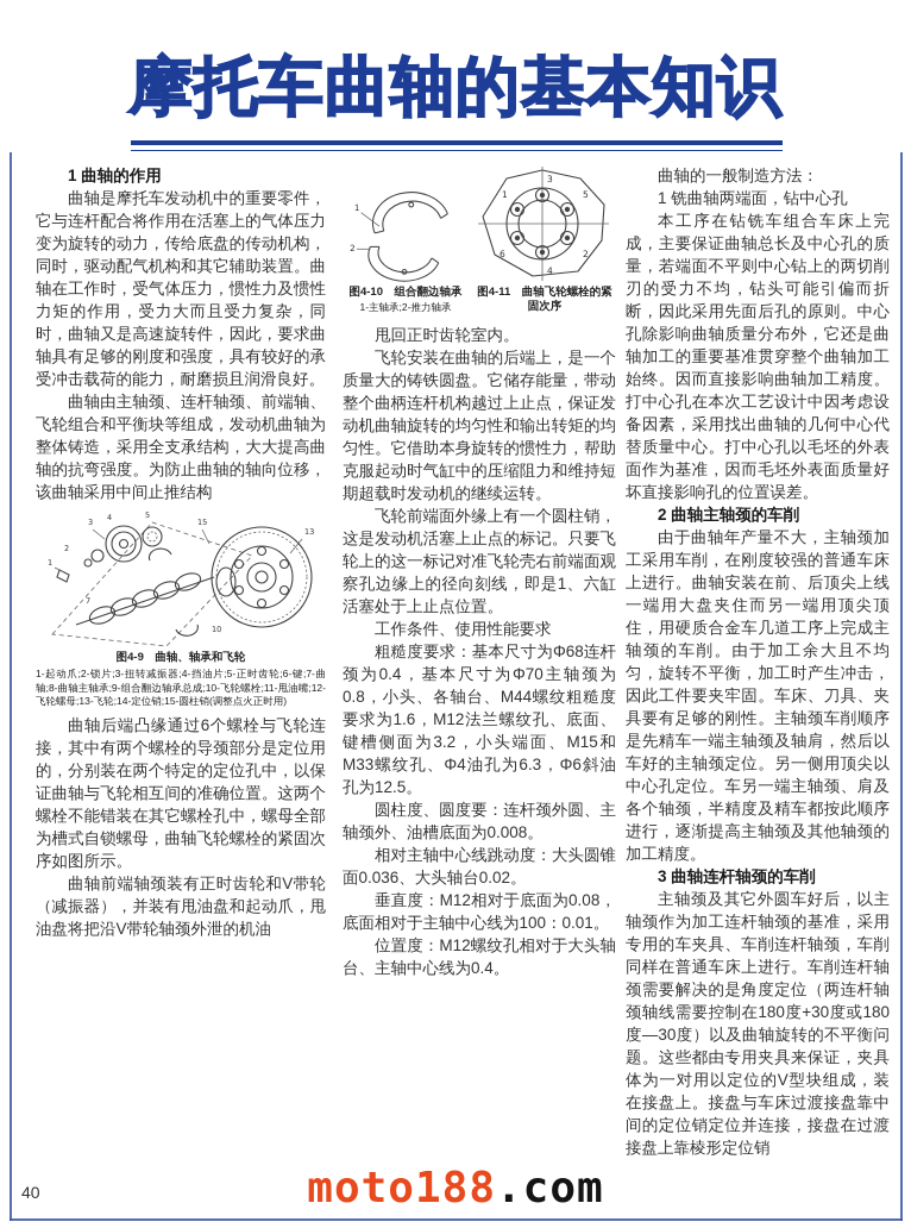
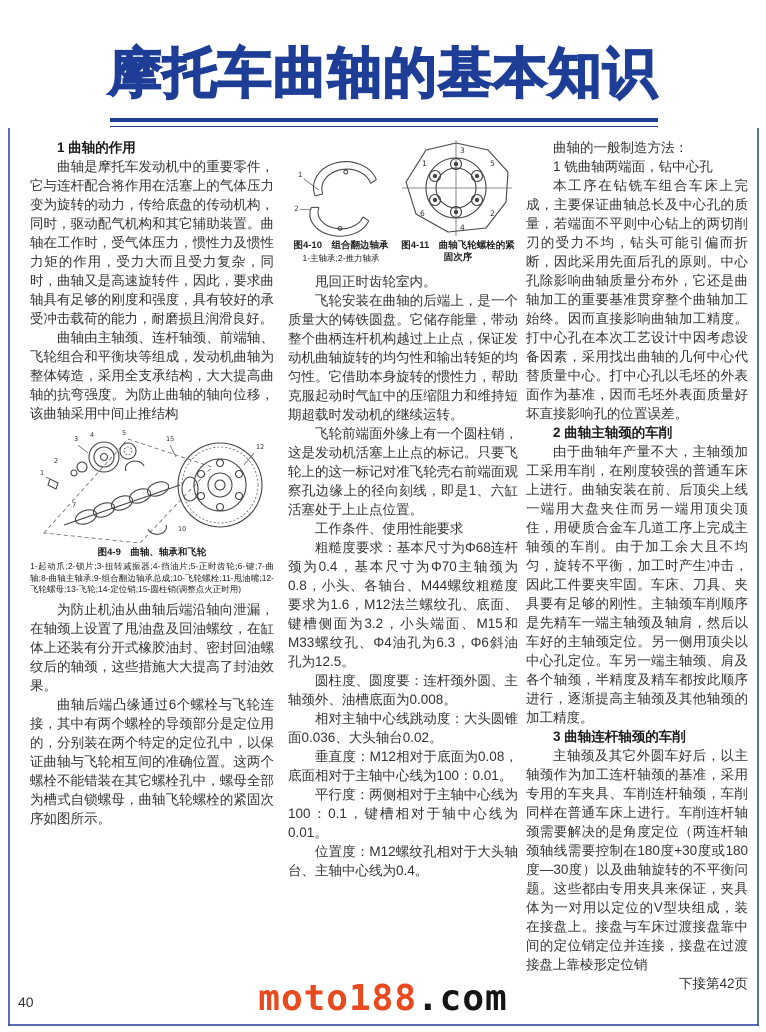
  摩托车曲轴的基本知识
  1 曲轴的作用
  曲轴是摩托车发动机中的重要零件，它与连杆配合将作用在活塞上的气体压力变为旋转的动力，传给底盘的传动机构，同时，驱动配气机构和其它辅助装置。曲轴在工作时，受气体压力，惯性力及惯性力矩的作用，受力大而且受力复杂，同时，曲轴又是高速旋转件，因此，要求曲轴具有足够的刚度和强度，具有较好的承受冲击载荷的能力，耐磨损且润滑良好。
  曲轴由主轴颈、连杆轴颈、前端轴、飞轮组合和平衡块等组成，发动机曲轴为整体铸造，采用全支承结构，大大提高曲轴的抗弯强度。为防止曲轴的轴向位移，该曲轴采用中间止推结构
  1
  2
  3
  4
  5
  7
  10
- 13
+ 12
  15
  图4-9 曲轴、轴承和飞轮
  1-起动爪;2-锁片;3-扭转减振器;4-挡油片;5-正时齿轮;6-键;7-曲轴;8-曲轴主轴承;9-组合翻边轴承总成;10-飞轮螺栓;11-甩油嘴;12-飞轮螺母;13-飞轮;14-定位销;15-圆柱销(调整点火正时用)
+ 为防止机油从曲轴后端沿轴向泄漏，在轴颈上设置了甩油盘及回油螺纹，在缸体上还装有分开式橡胶油封、密封回油螺纹后的轴颈，这些措施大大提高了封油效果。
  曲轴后端凸缘通过6个螺栓与飞轮连接，其中有两个螺栓的导颈部分是定位用的，分别装在两个特定的定位孔中，以保证曲轴与飞轮相互间的准确位置。这两个螺栓不能错装在其它螺栓孔中，螺母全部为槽式自锁螺母，曲轴飞轮螺栓的紧固次序如图所示。
- 曲轴前端轴颈装有正时齿轮和V带轮（减振器），并装有甩油盘和起动爪，甩油盘将把沿V带轮轴颈外泄的机油
  1
  2
  图4-10 组合翻边轴承
  1-主轴承;2-推力轴承
  1
  3
  5
  2
  4
  6
  图4-11 曲轴飞轮螺栓的紧固次序
  甩回正时齿轮室内。
  飞轮安装在曲轴的后端上，是一个质量大的铸铁圆盘。它储存能量，带动整个曲柄连杆机构越过上止点，保证发动机曲轴旋转的均匀性和输出转矩的均匀性。它借助本身旋转的惯性力，帮助克服起动时气缸中的压缩阻力和维持短期超载时发动机的继续运转。
  飞轮前端面外缘上有一个圆柱销，这是发动机活塞上止点的标记。只要飞轮上的这一标记对准飞轮壳右前端面观察孔边缘上的径向刻线，即是1、六缸活塞处于上止点位置。
  工作条件、使用性能要求
  粗糙度要求：基本尺寸为Φ68连杆颈为0.4，基本尺寸为Φ70主轴颈为0.8，小头、各轴台、M44螺纹粗糙度要求为1.6，M12法兰螺纹孔、底面、键槽侧面为3.2，小头端面、M15和M33螺纹孔、Φ4油孔为6.3，Φ6斜油孔为12.5。
  圆柱度、圆度要：连杆颈外圆、主轴颈外、油槽底面为0.008。
  相对主轴中心线跳动度：大头圆锥面0.036、大头轴台0.02。
  垂直度：M12相对于底面为0.08，底面相对于主轴中心线为100：0.01。
+ 平行度：两侧相对于主轴中心线为100：0.1，键槽相对于轴中心线为0.01。
  位置度：M12螺纹孔相对于大头轴台、主轴中心线为0.4。
  曲轴的一般制造方法：
  1 铣曲轴两端面，钻中心孔
  本工序在钻铣车组合车床上完成，主要保证曲轴总长及中心孔的质量，若端面不平则中心钻上的两切削刃的受力不均，钻头可能引偏而折断，因此采用先面后孔的原则。中心孔除影响曲轴质量分布外，它还是曲轴加工的重要基准贯穿整个曲轴加工始终。因而直接影响曲轴加工精度。打中心孔在本次工艺设计中因考虑设备因素，采用找出曲轴的几何中心代替质量中心。打中心孔以毛坯的外表面作为基准，因而毛坯外表面质量好坏直接影响孔的位置误差。
  2 曲轴主轴颈的车削
  由于曲轴年产量不大，主轴颈加工采用车削，在刚度较强的普通车床上进行。曲轴安装在前、后顶尖上线一端用大盘夹住而另一端用顶尖顶住，用硬质合金车几道工序上完成主轴颈的车削。由于加工余大且不均匀，旋转不平衡，加工时产生冲击，因此工件要夹牢固。车床、刀具、夹具要有足够的刚性。主轴颈车削顺序是先精车一端主轴颈及轴肩，然后以车好的主轴颈定位。另一侧用顶尖以中心孔定位。车另一端主轴颈、肩及各个轴颈，半精度及精车都按此顺序进行，逐渐提高主轴颈及其他轴颈的加工精度。
  3 曲轴连杆轴颈的车削
  主轴颈及其它外圆车好后，以主轴颈作为加工连杆轴颈的基准，采用专用的车夹具、车削连杆轴颈，车削同样在普通车床上进行。车削连杆轴颈需要解决的是角度定位（两连杆轴颈轴线需要控制在180度+30度或180度—30度）以及曲轴旋转的不平衡问题。这些都由专用夹具来保证，夹具体为一对用以定位的V型块组成，装在接盘上。接盘与车床过渡接盘靠中间的定位销定位并连接，接盘在过渡接盘上靠棱形定位销
+ 下接第42页
  40
  moto188.com
